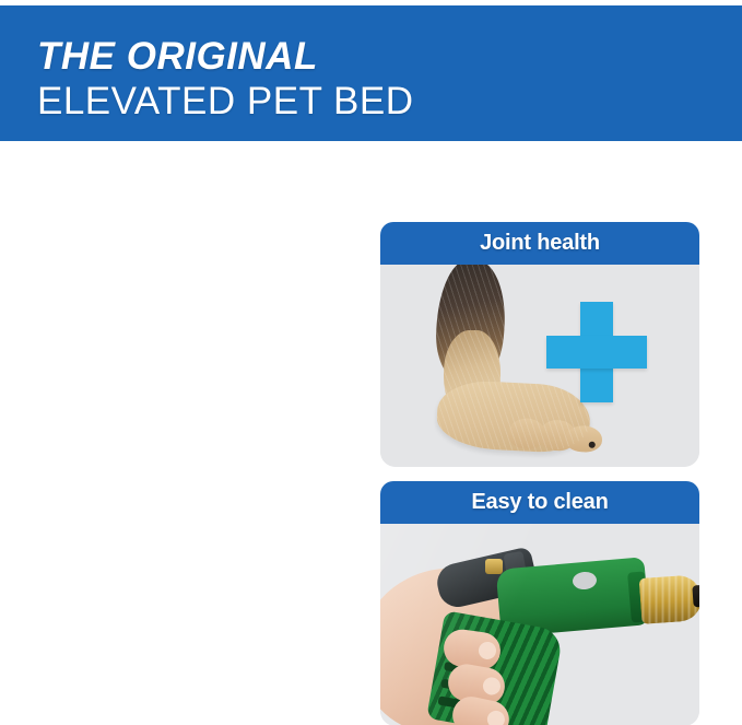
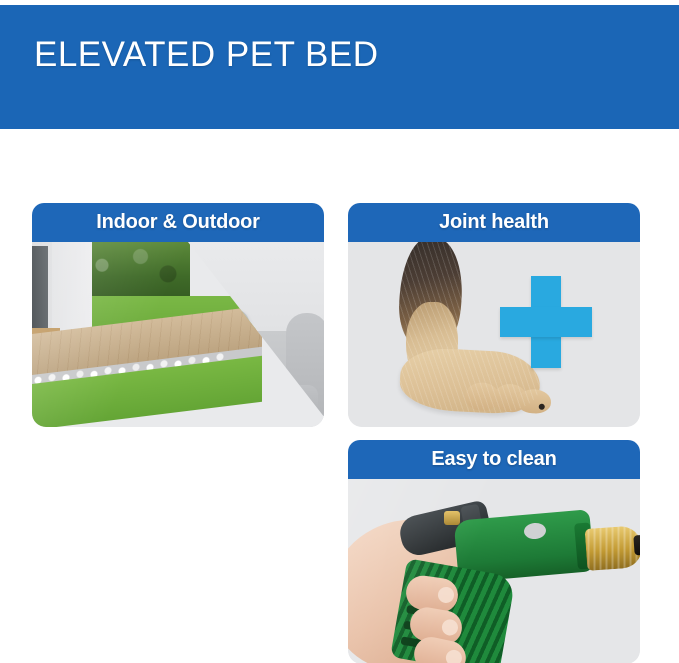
- THE ORIGINAL
  ELEVATED PET BED
+ Indoor & Outdoor
  Joint health
  Easy to clean
